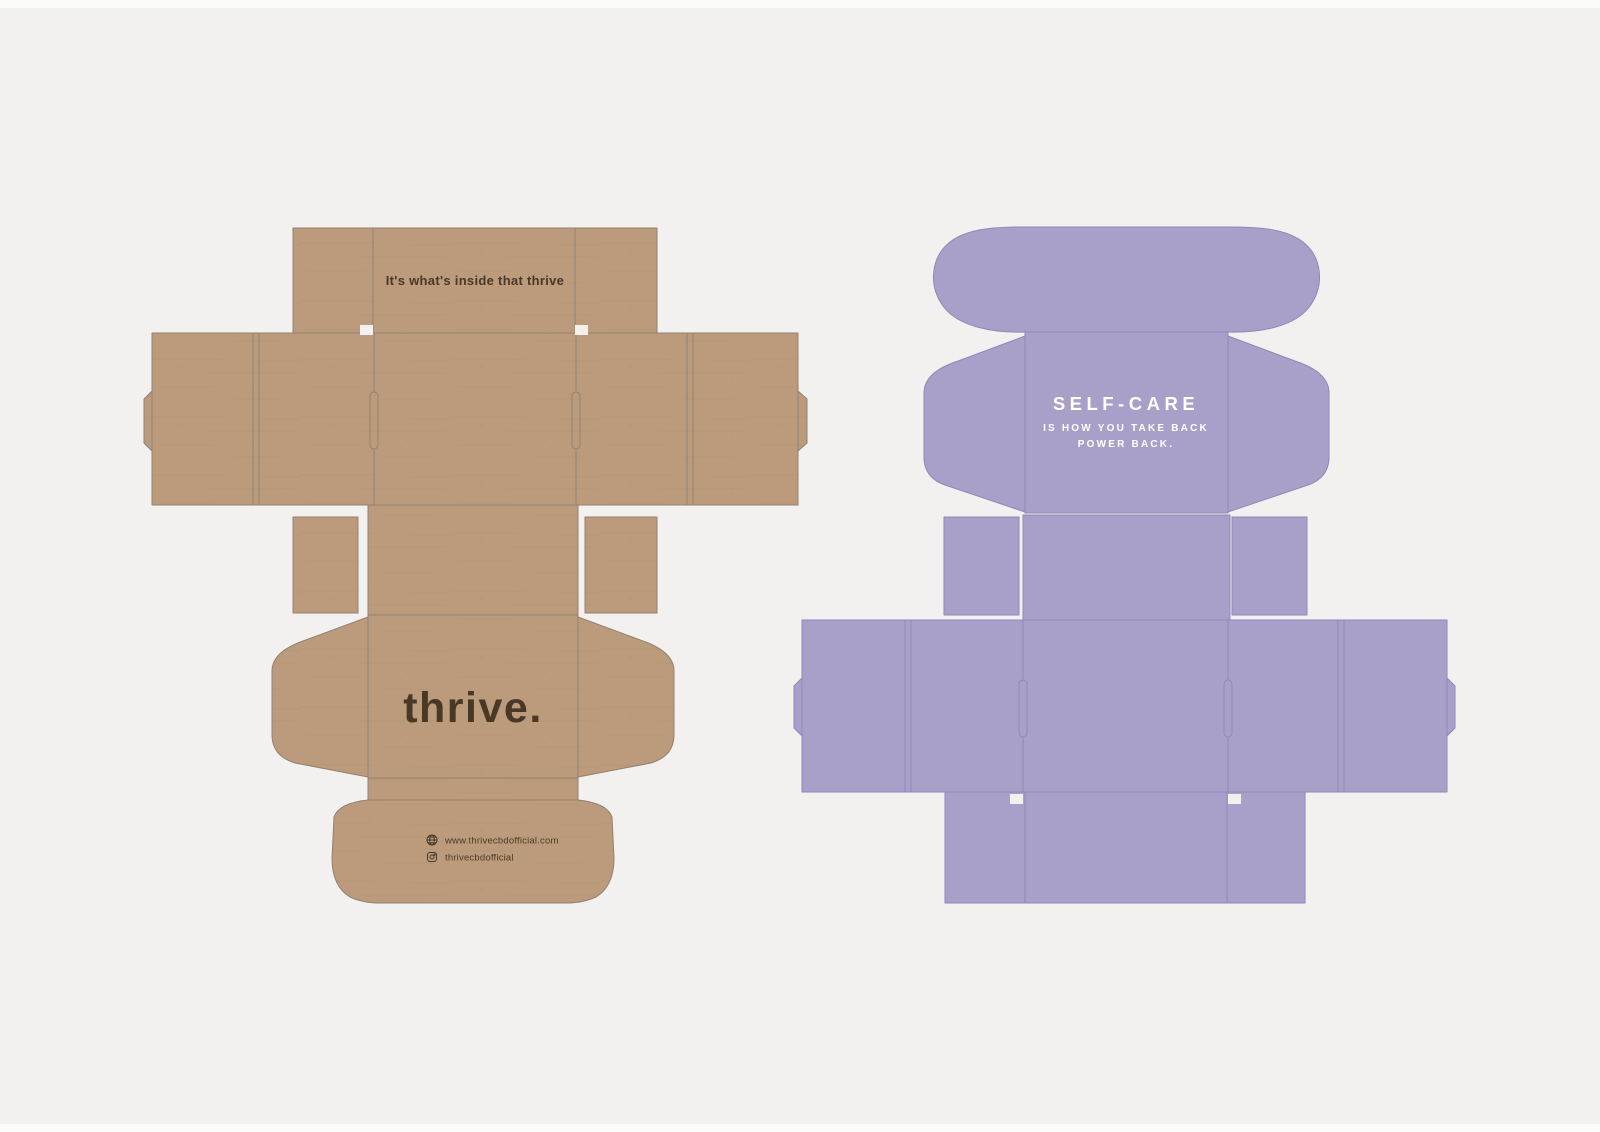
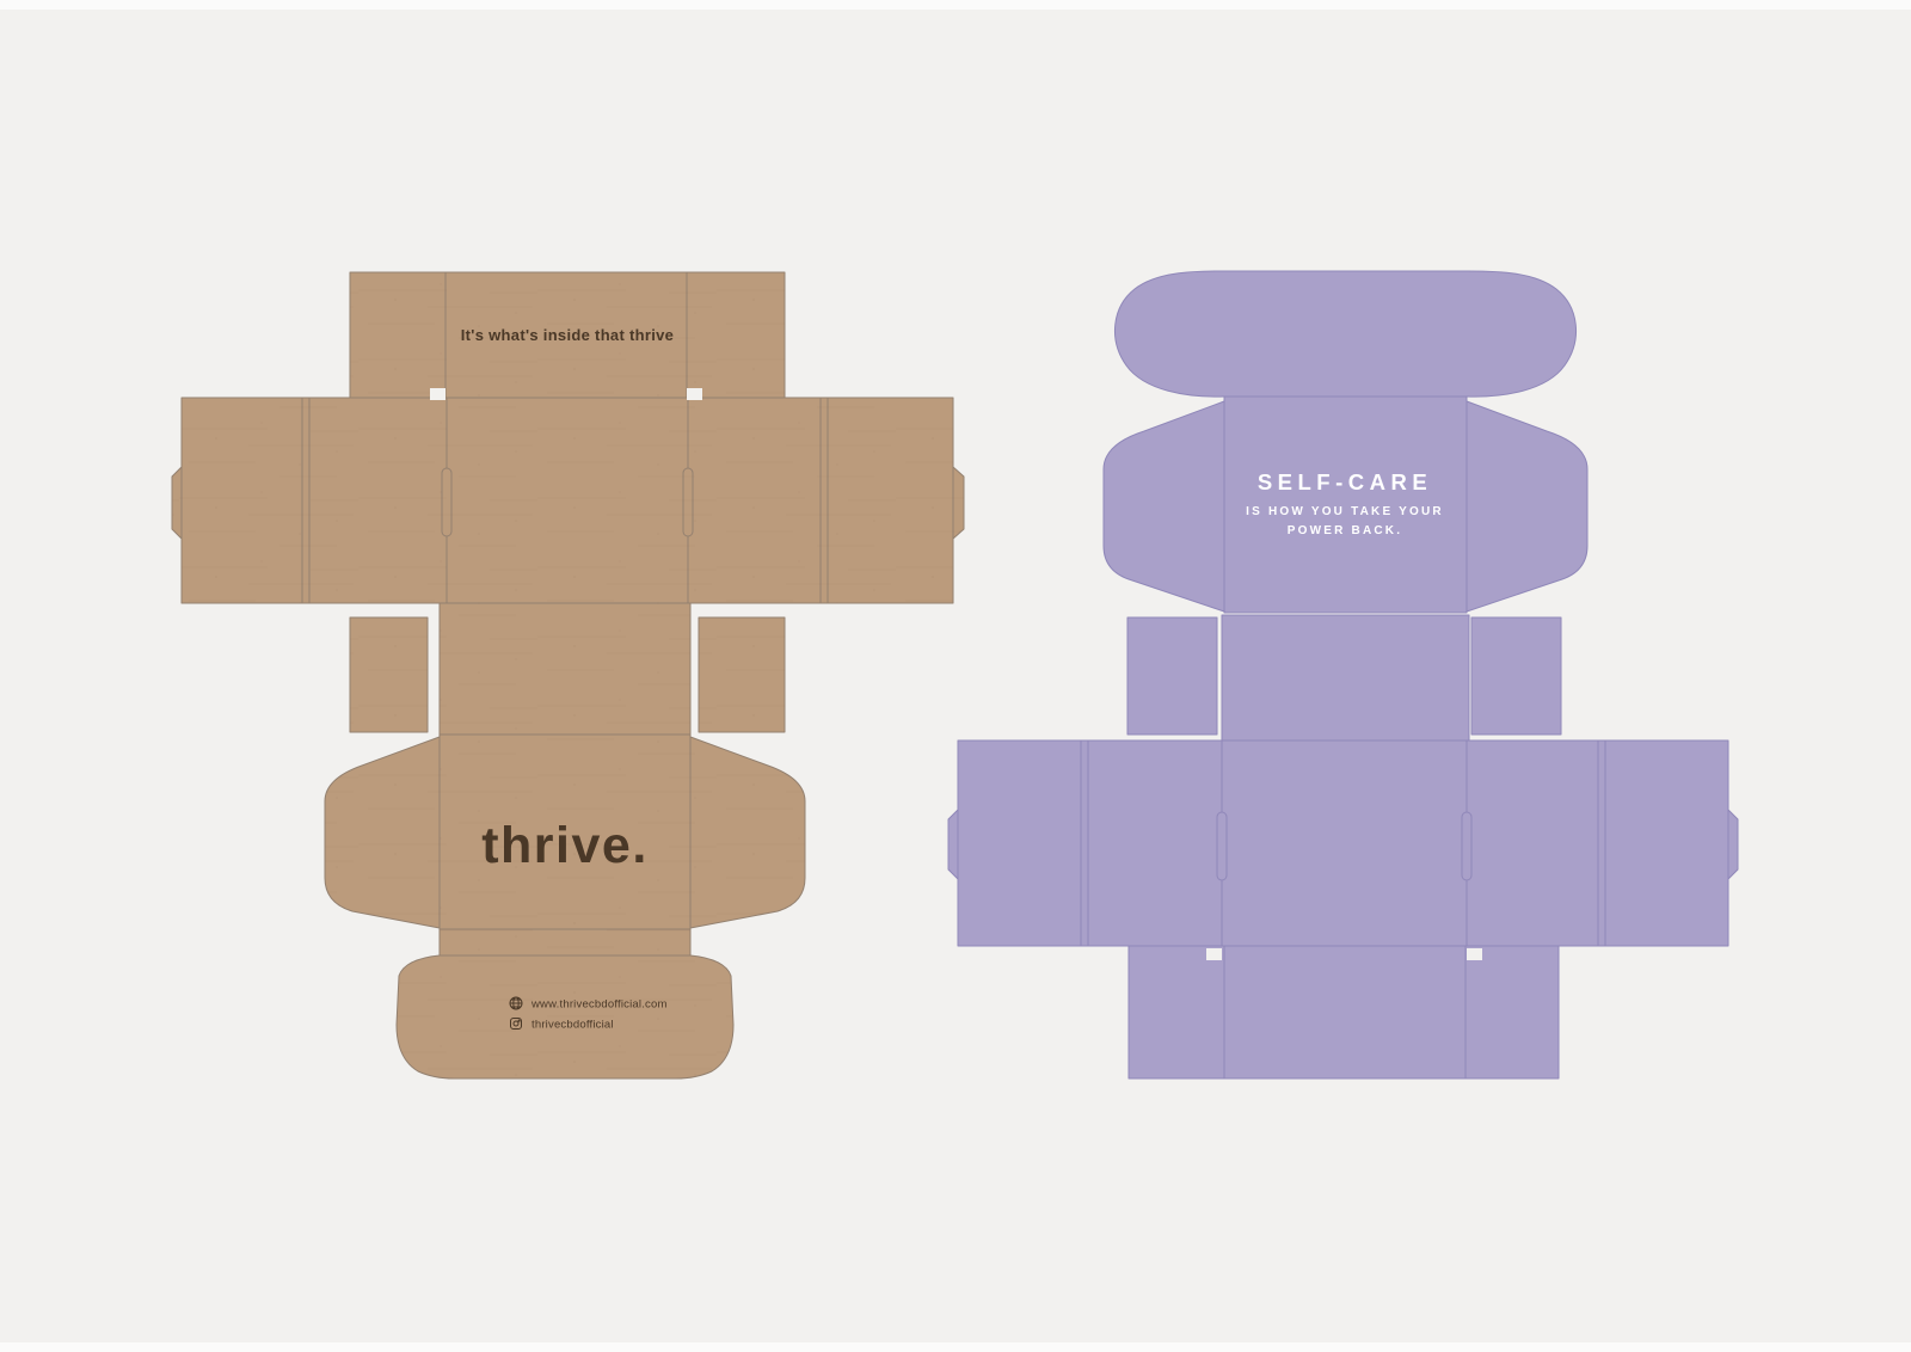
  It's what's inside that thrive
  thrive.
  www.thrivecbdofficial.com
  thrivecbdofficial
  SELF-CARE
- IS HOW YOU TAKE BACK
+ IS HOW YOU TAKE YOUR
  POWER BACK.
